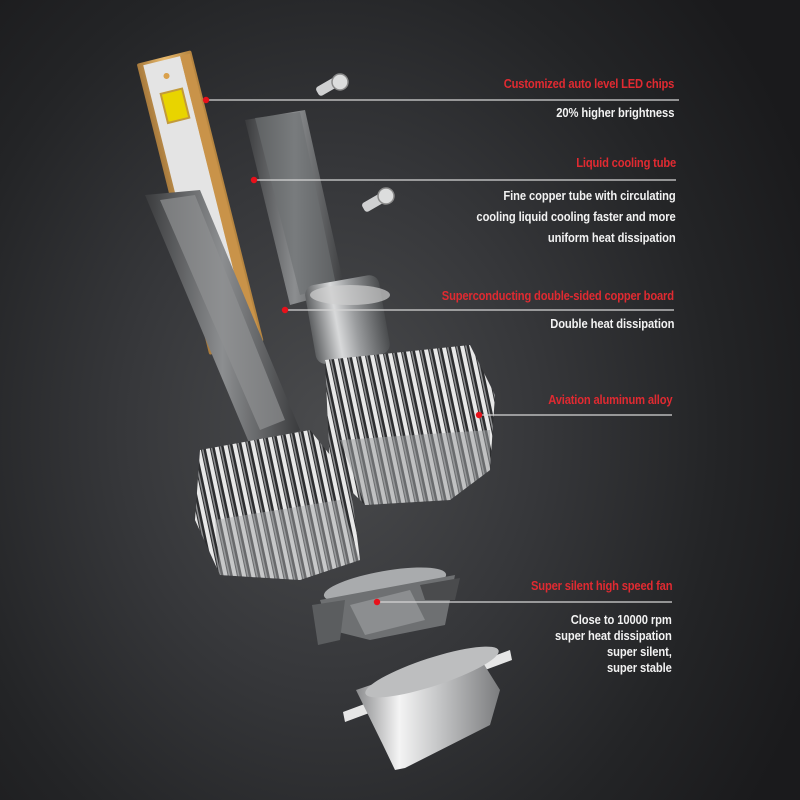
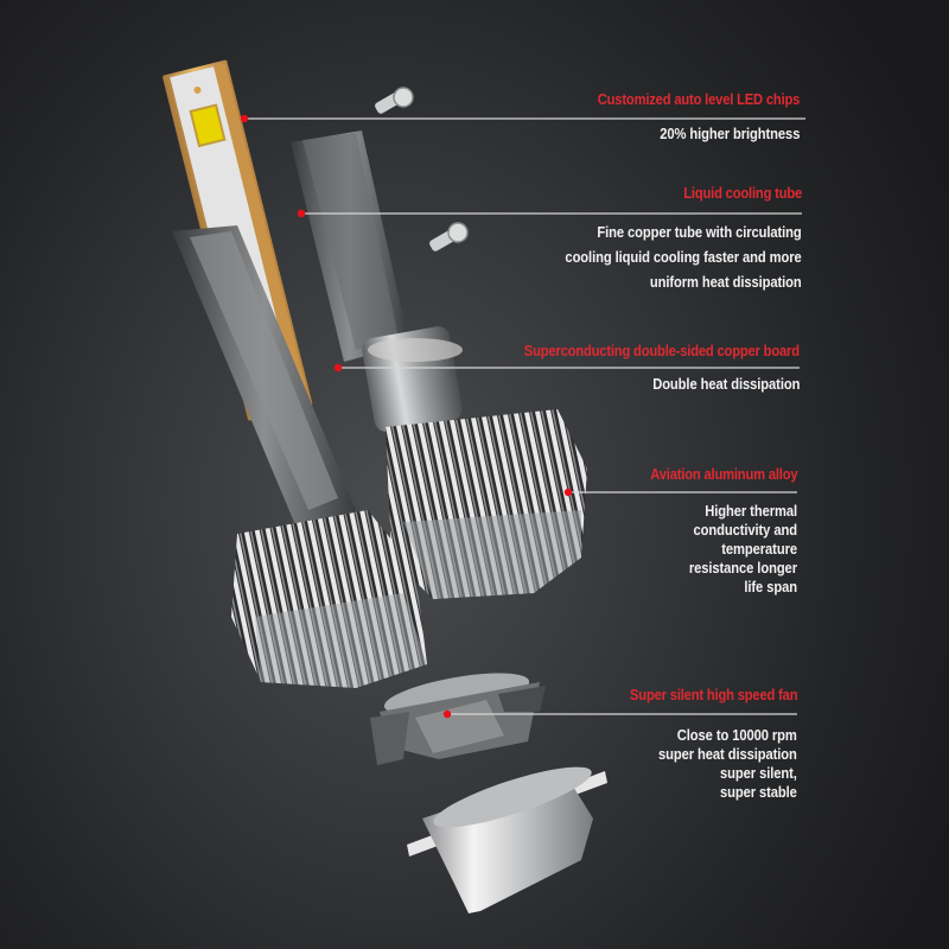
  Customized auto level LED chips
  20% higher brightness
  Liquid cooling tube
  Fine copper tube with circulating
  cooling liquid cooling faster and more
  uniform heat dissipation
  Superconducting double-sided copper board
  Double heat dissipation
  Aviation aluminum alloy
+ Higher thermal
+ conductivity and
+ temperature
+ resistance longer
+ life span
  Super silent high speed fan
  Close to 10000 rpm
  super heat dissipation
  super silent,
  super stable
